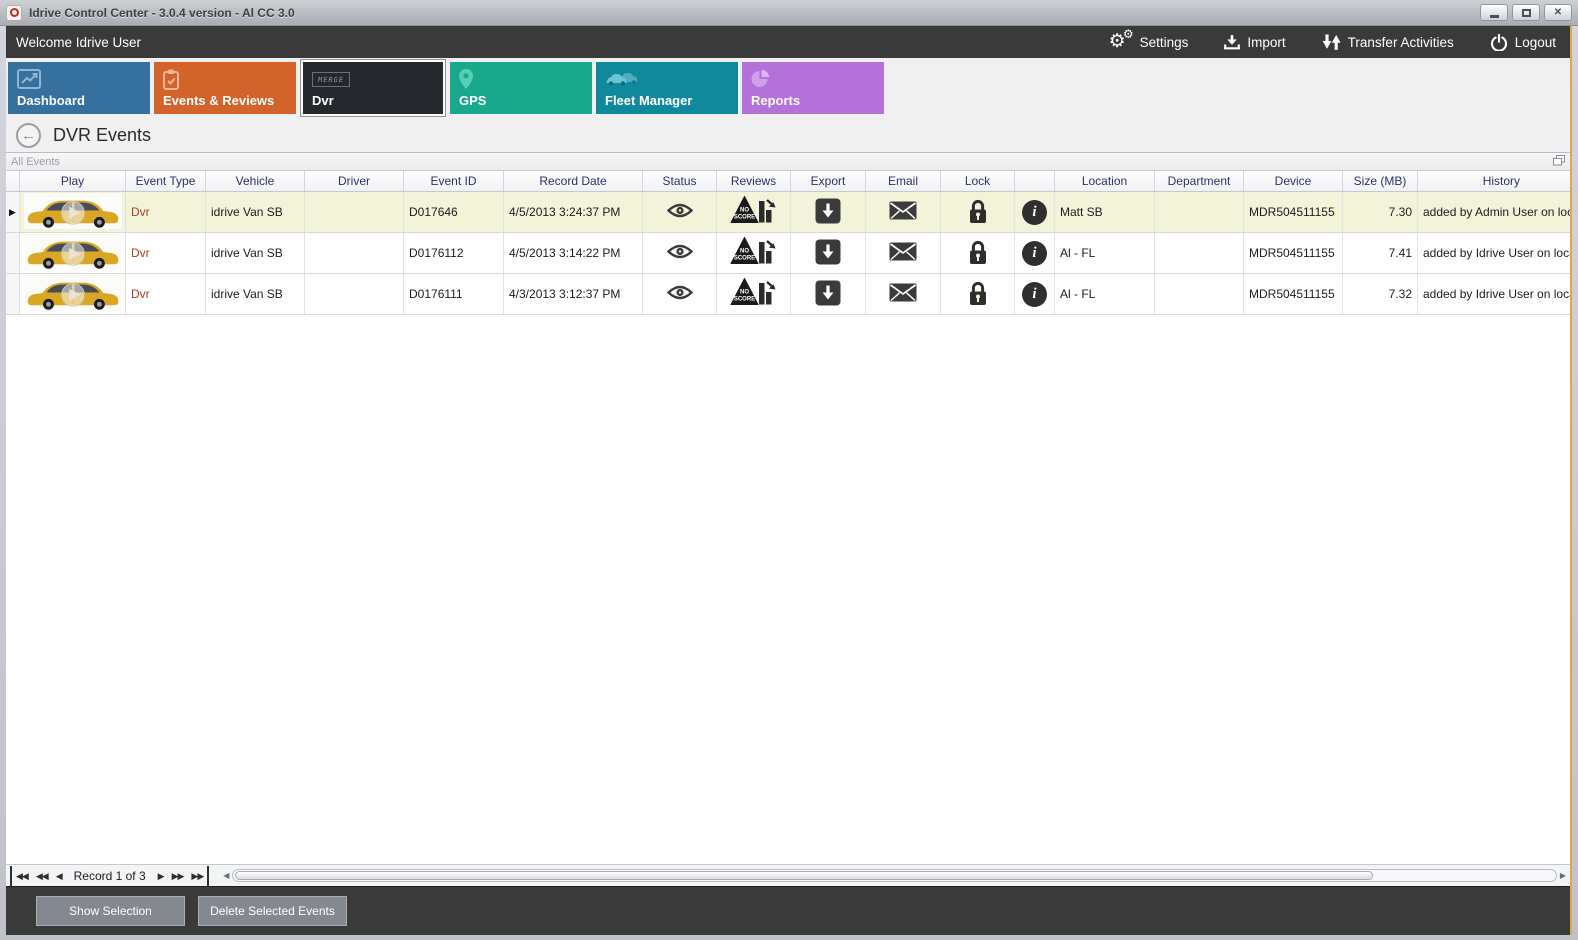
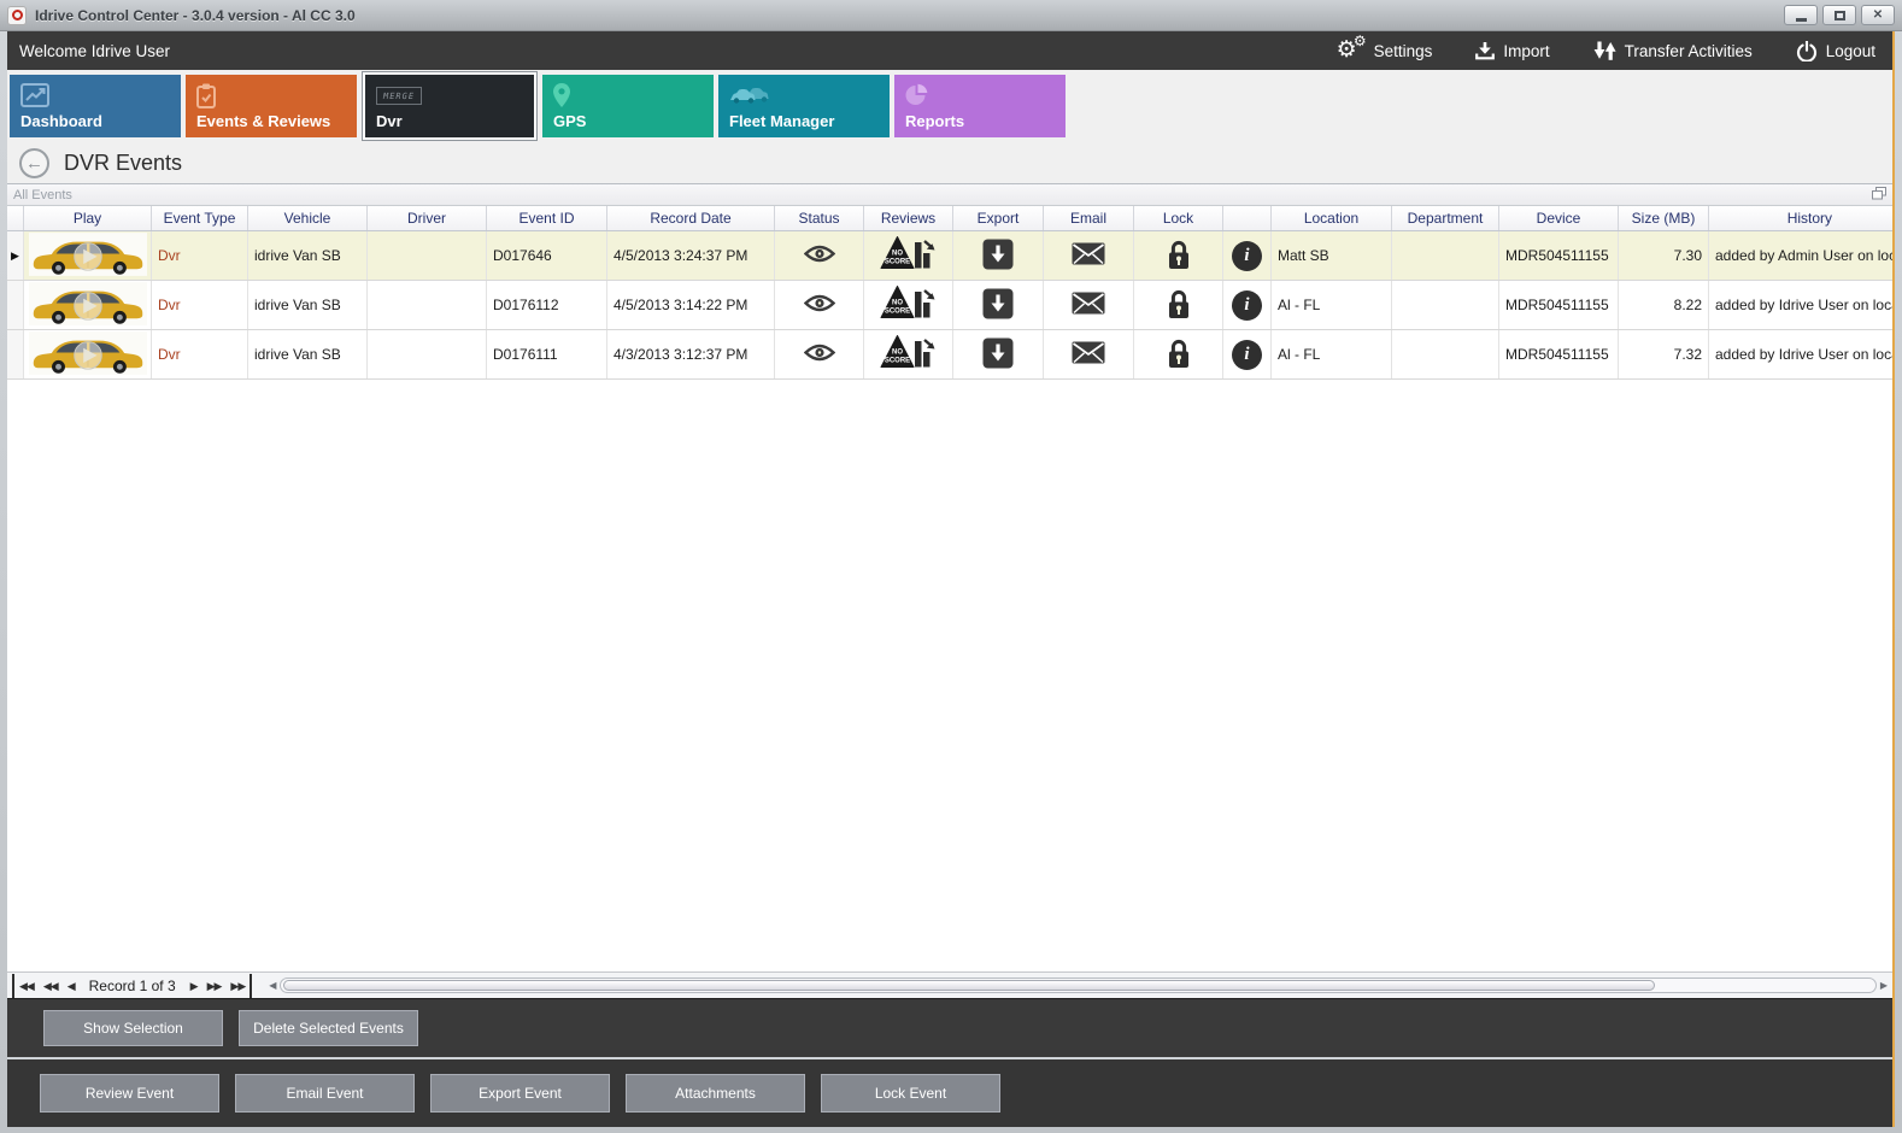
  Idrive Control Center - 3.0.4 version - Al CC 3.0
  ✕
  Welcome Idrive User
  ⚙
  ⚙
  Settings
  Import
  Transfer Activities
  Logout
  Dashboard
  Events & Reviews
  MERGE
  Dvr
  GPS
  Fleet Manager
  Reports
  ←
  DVR Events
  All Events
  Play
  Event Type
  Vehicle
  Driver
  Event ID
  Record Date
  Status
  Reviews
  Export
  Email
  Lock
  Location
  Department
  Device
  Size (MB)
  History
  ▶
  Dvr
  idrive Van SB
  D017646
  4/5/2013 3:24:37 PM
  i
  Matt SB
  MDR504511155
  7.30
  added by Admin User on lo
  Dvr
  idrive Van SB
  D0176112
  4/5/2013 3:14:22 PM
  i
  Al - FL
  MDR504511155
- 7.41
+ 8.22
  added by Idrive User on loc
  Dvr
  idrive Van SB
  D0176111
  4/3/2013 3:12:37 PM
  i
  Al - FL
  MDR504511155
  7.32
  added by Idrive User on loc
  ◀◀
  ◀◀
  ◀
  Record 1 of 3
  ▶
  ▶▶
  ▶▶
  ◀
  ▶
  Show Selection
  Delete Selected Events
+ Review Event
+ Email Event
+ Export Event
+ Attachments
+ Lock Event
